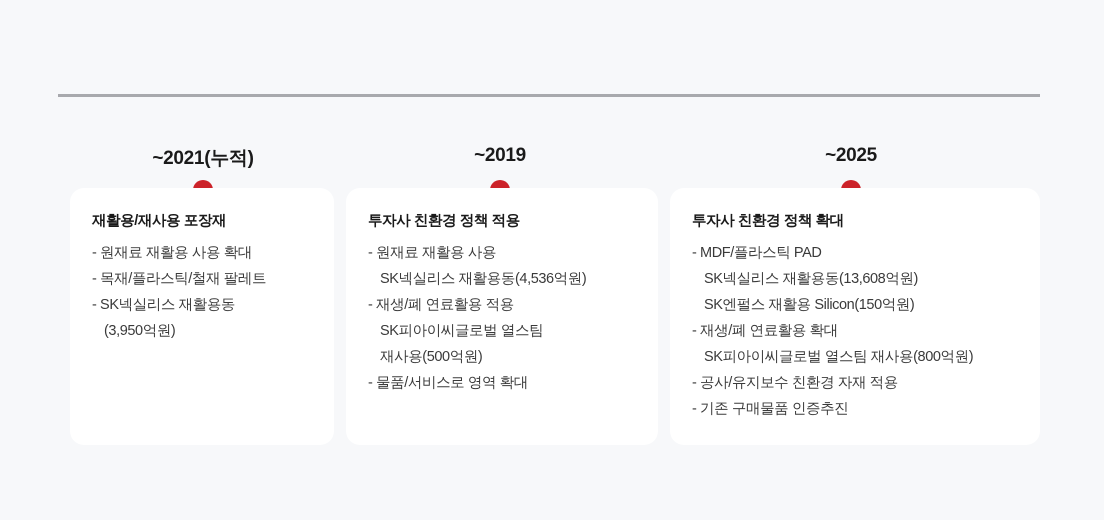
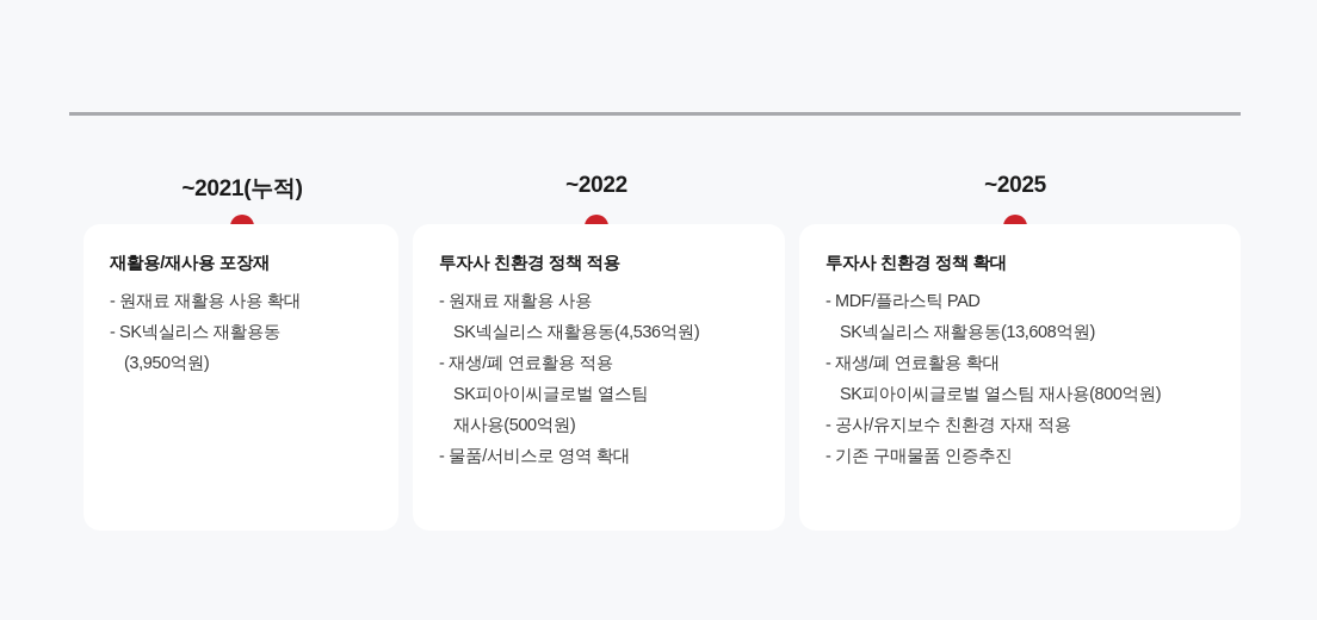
  ~2021(누적)
- ~2019
+ ~2022
  ~2025
  재활용/재사용 포장재
  - 원재료 재활용 사용 확대
- - 목재/플라스틱/철재 팔레트
  - SK넥실리스 재활용동
  (3,950억원)
  투자사 친환경 정책 적용
  - 원재료 재활용 사용
  SK넥실리스 재활용동(4,536억원)
  - 재생/폐 연료활용 적용
  SK피아이씨글로벌 열스팀
  재사용(500억원)
  - 물품/서비스로 영역 확대
  투자사 친환경 정책 확대
  - MDF/플라스틱 PAD
  SK넥실리스 재활용동(13,608억원)
- SK엔펄스 재활용 Silicon(150억원)
  - 재생/폐 연료활용 확대
  SK피아이씨글로벌 열스팀 재사용(800억원)
  - 공사/유지보수 친환경 자재 적용
  - 기존 구매물품 인증추진
